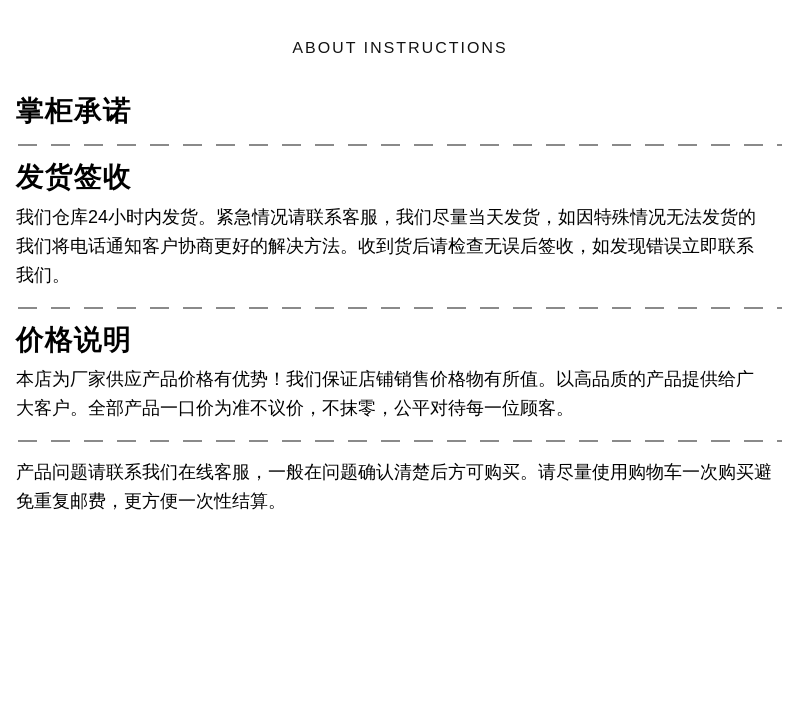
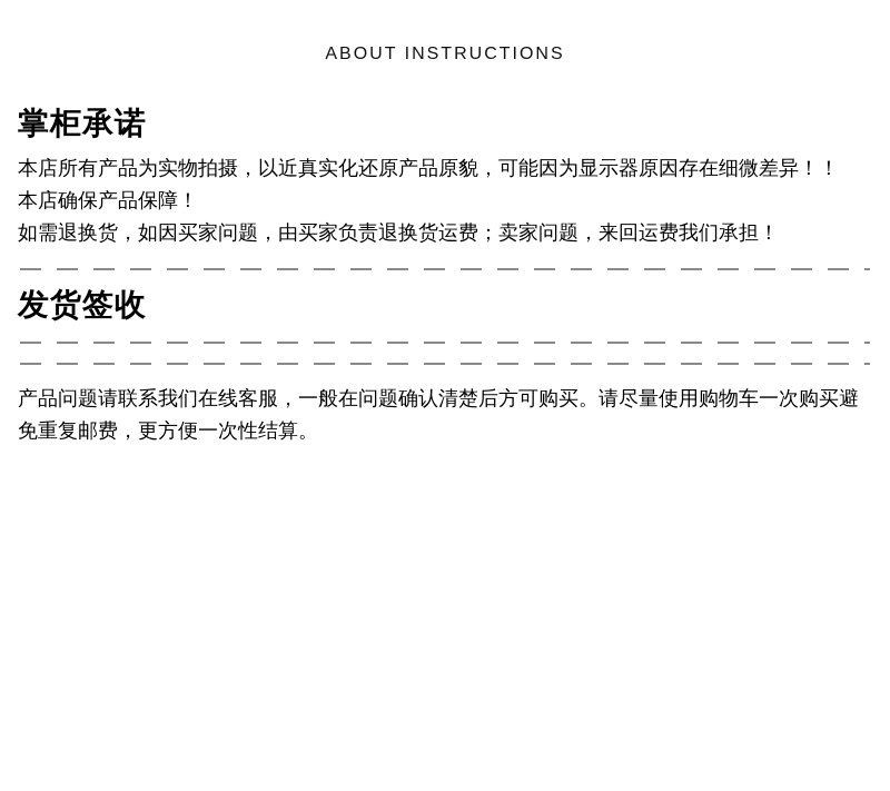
  ABOUT INSTRUCTIONS
  掌柜承诺
+ 本店所有产品为实物拍摄，以近真实化还原产品原貌，可能因为显示器原因存在细微差异！！
+ 本店确保产品保障！
+ 如需退换货，如因买家问题，由买家负责退换货运费；卖家问题，来回运费我们承担！
  发货签收
- 我们仓库24小时内发货。紧急情况请联系客服，我们尽量当天发货，如因特殊情况无法发货的
- 我们将电话通知客户协商更好的解决方法。收到货后请检查无误后签收，如发现错误立即联系
- 我们。
- 价格说明
- 本店为厂家供应产品价格有优势！我们保证店铺销售价格物有所值。以高品质的产品提供给广
- 大客户。全部产品一口价为准不议价，不抹零，公平对待每一位顾客。
  产品问题请联系我们在线客服，一般在问题确认清楚后方可购买。请尽量使用购物车一次购买避
  免重复邮费，更方便一次性结算。
